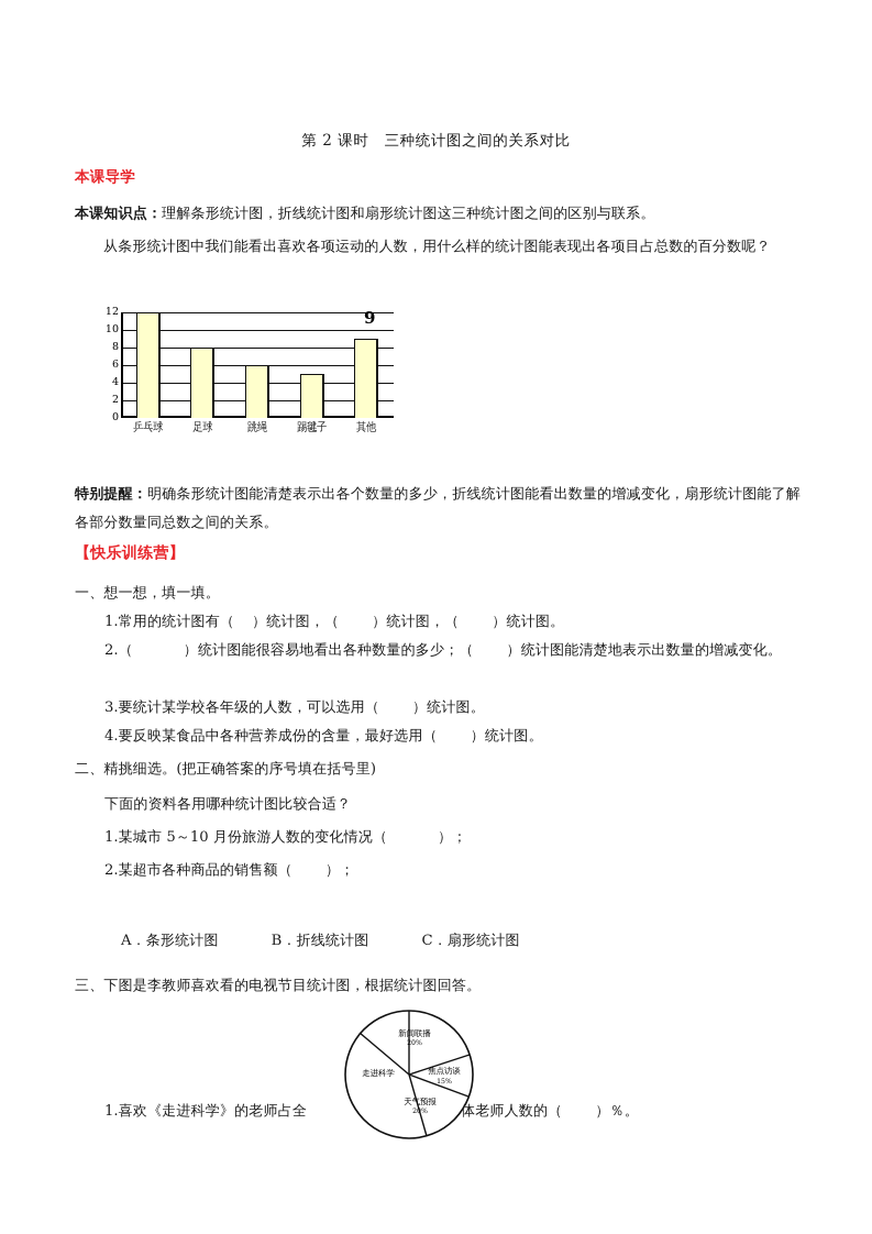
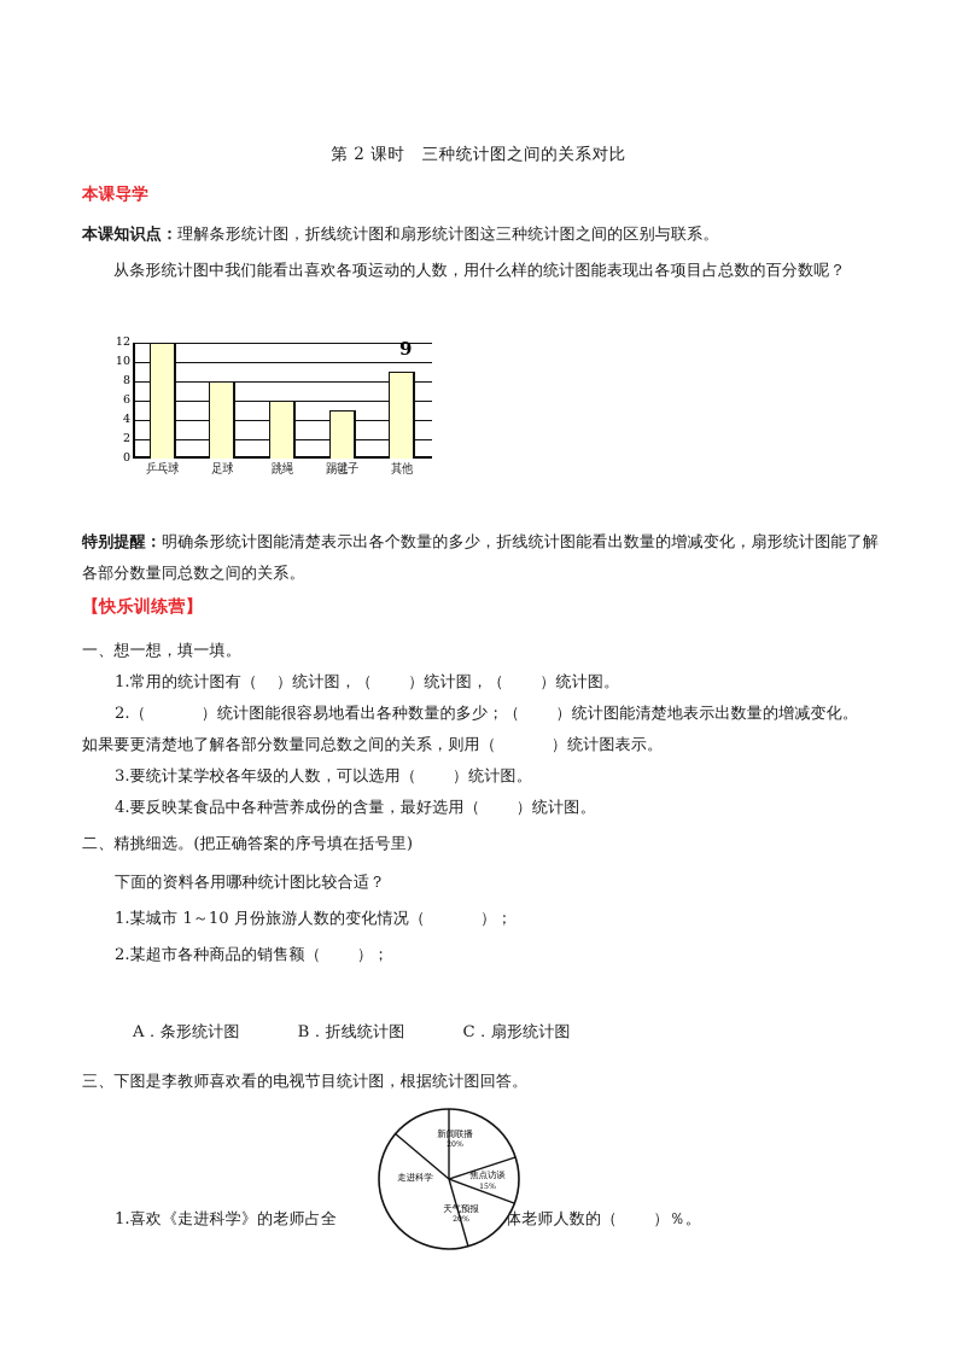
  第 2 课时 三种统计图之间的关系对比
  本课导学
  本课知识点：理解条形统计图，折线统计图和扇形统计图这三种统计图之间的区别与联系。
  从条形统计图中我们能看出喜欢各项运动的人数，用什么样的统计图能表现出各项目占总数的百分数呢？
  12
  10
  8
  6
  4
  2
  0
  乒乓球
  足球
  跳绳
  踢毽子
  其他
  9
  特别提醒：明确条形统计图能清楚表示出各个数量的多少，折线统计图能看出数量的增减变化，扇形统计图能了解各部分数量同总数之间的关系。
  【快乐训练营】
  一、想一想，填一填。
  1.常用的统计图有（ ）统计图，（ ）统计图，（ ）统计图。
  2.（ ）统计图能很容易地看出各种数量的多少；（ ）统计图能清楚地表示出数量的增减变化。
+ 如果要更清楚地了解各部分数量同总数之间的关系，则用（ ）统计图表示。
  3.要统计某学校各年级的人数，可以选用（ ）统计图。
  4.要反映某食品中各种营养成份的含量，最好选用（ ）统计图。
  二、精挑细选。(把正确答案的序号填在括号里)
  下面的资料各用哪种统计图比较合适？
- 1.某城市 5～10 月份旅游人数的变化情况（ ）；
+ 1.某城市 1～10 月份旅游人数的变化情况（ ）；
  2.某超市各种商品的销售额（ ）；
  A．条形统计图 B．折线统计图 C．扇形统计图
  三、下图是李教师喜欢看的电视节目统计图，根据统计图回答。
  新闻联播
  焦点访谈
  天气预报
  走进科学
  1.喜欢《走进科学》的老师占全 体老师人数的（ ）％。
